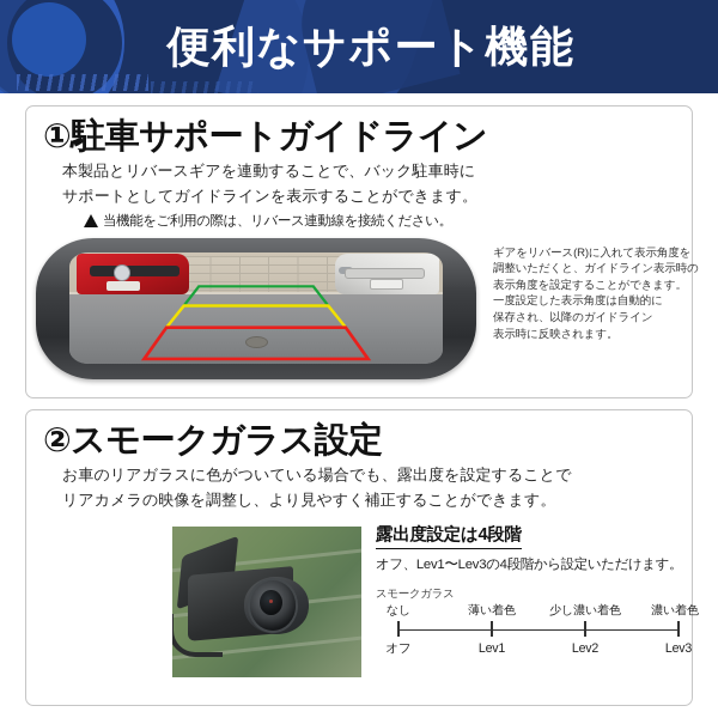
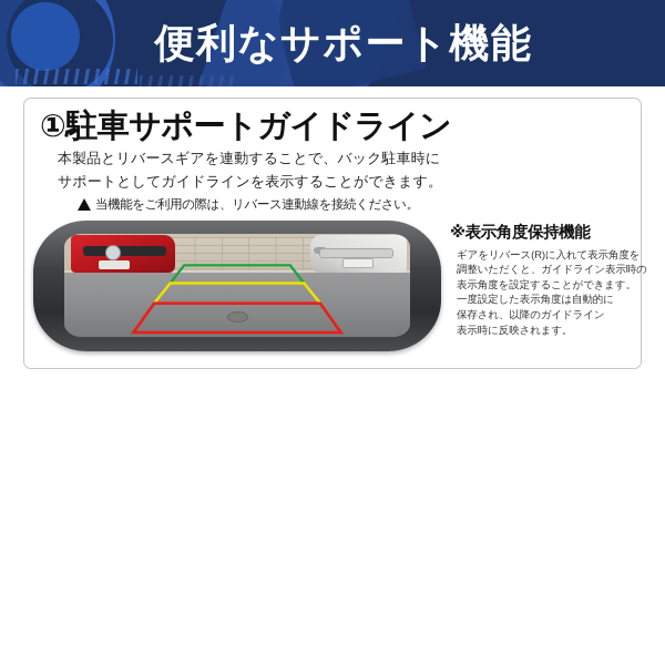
  便利なサポート機能
  ①駐車サポートガイドライン
  本製品とリバースギアを連動することで、バック駐車時に
  サポートとしてガイドラインを表示することができます。
  当機能をご利用の際は、リバース連動線を接続ください。
+ ※表示角度保持機能
  ギアをリバース(R)に入れて表示角度を
  調整いただくと、ガイドライン表示時の
  表示角度を設定することができます。
  一度設定した表示角度は自動的に
  保存され、以降のガイドライン
  表示時に反映されます。
- ②スモークガラス設定
- お車のリアガラスに色がついている場合でも、露出度を設定することで
- リアカメラの映像を調整し、より見やすく補正することができます。
- 露出度設定は4段階
- オフ、Lev1〜Lev3の4段階から設定いただけます。
- スモークガラス
- なし
- 薄い着色
- 少し濃い着色
- 濃い着色
- オフ
- Lev1
- Lev2
- Lev3
